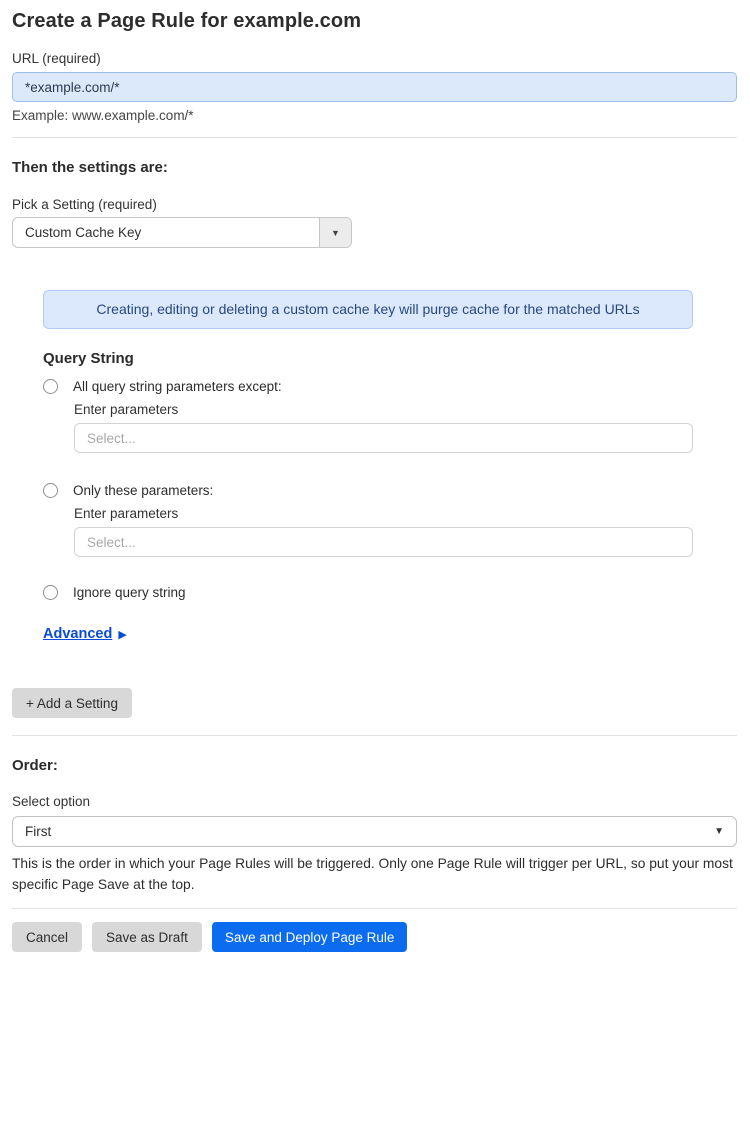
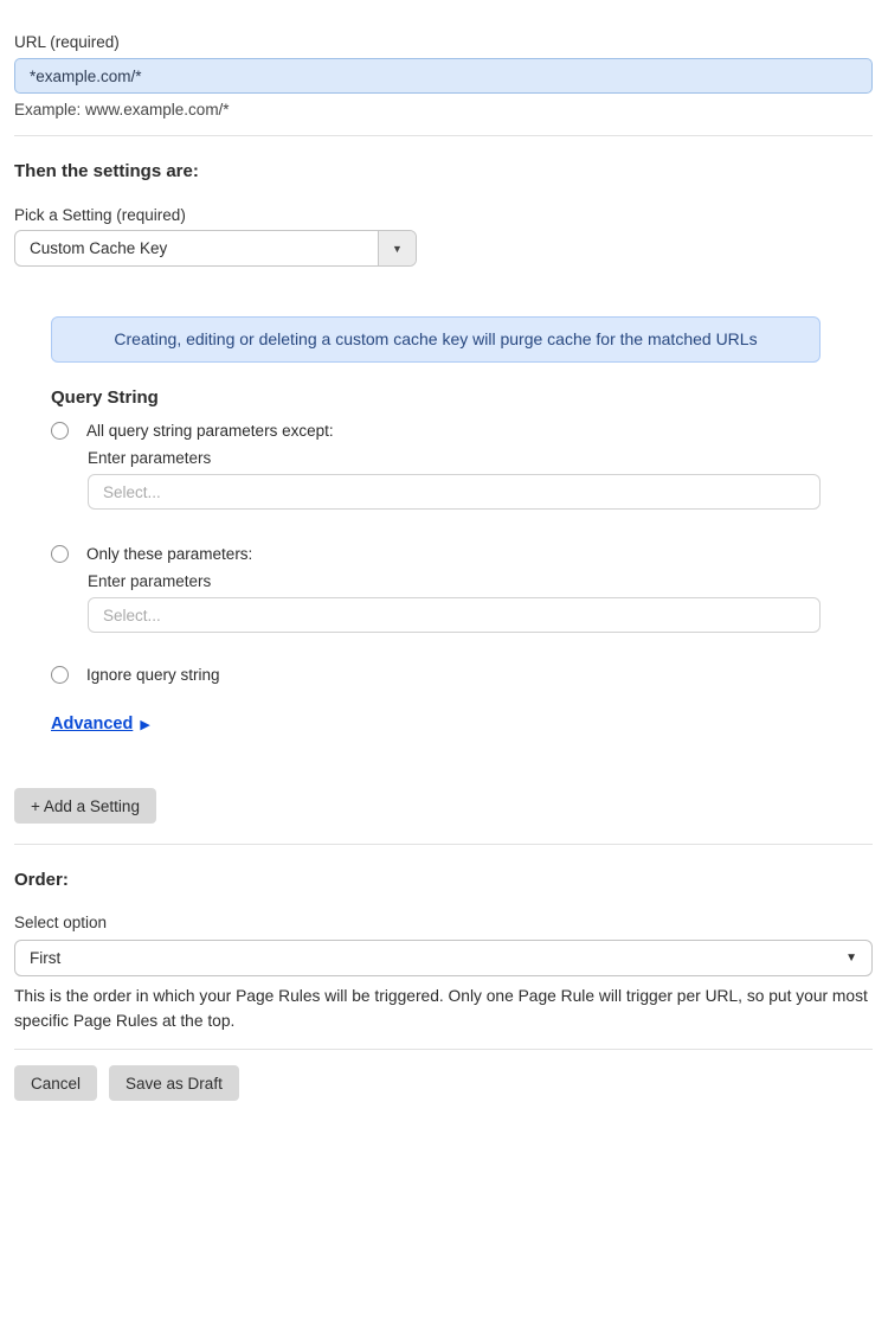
- Create a Page Rule for example.com
  URL (required)
  *example.com/*
  Example: www.example.com/*
  Then the settings are:
  Pick a Setting (required)
  Custom Cache Key
  ▼
  Creating, editing or deleting a custom cache key will purge cache for the matched URLs
  Query String
  All query string parameters except:
  Enter parameters
  Select...
  Only these parameters:
  Enter parameters
  Select...
  Ignore query string
  Advanced ▶
  + Add a Setting
  Order:
  Select option
  First
  ▼
- This is the order in which your Page Rules will be triggered. Only one Page Rule will trigger per URL, so put your most specific Page Save at the top.
+ This is the order in which your Page Rules will be triggered. Only one Page Rule will trigger per URL, so put your most specific Page Rules at the top.
  Cancel
  Save as Draft
- Save and Deploy Page Rule
